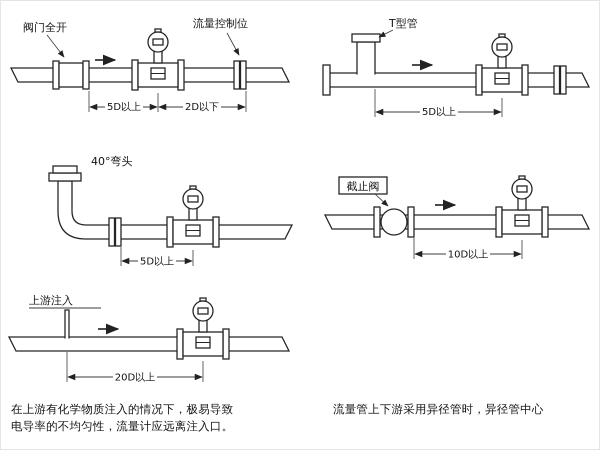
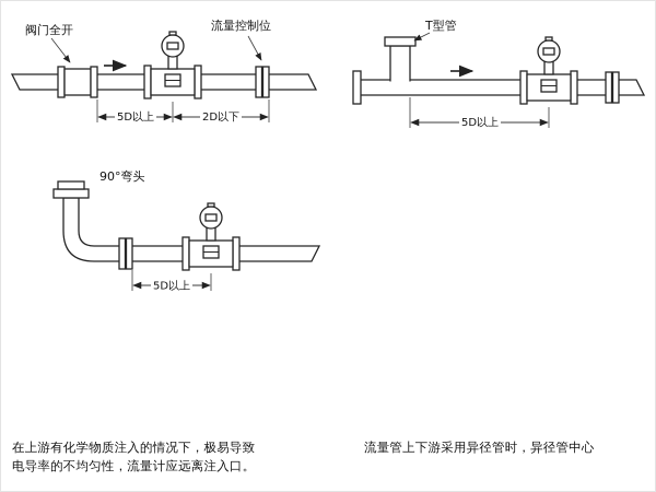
  阀门全开
  流量控制位
  5D以上
  2D以下
  T型管
  5D以上
- 40°弯头
+ 90°弯头
  5D以上
- 截止阀
- 10D以上
- 上游注入
- 20D以上
  在上游有化学物质注入的情况下，极易导致
  电导率的不均匀性，流量计应远离注入口。
  流量管上下游采用异径管时，异径管中心
